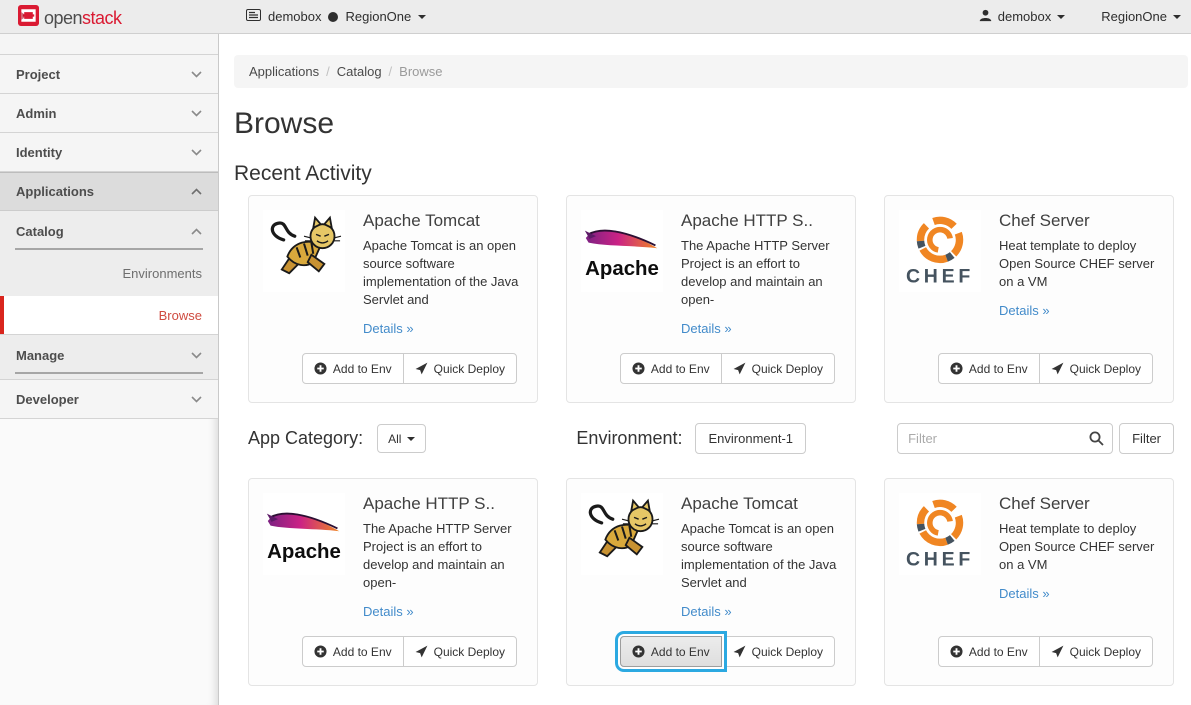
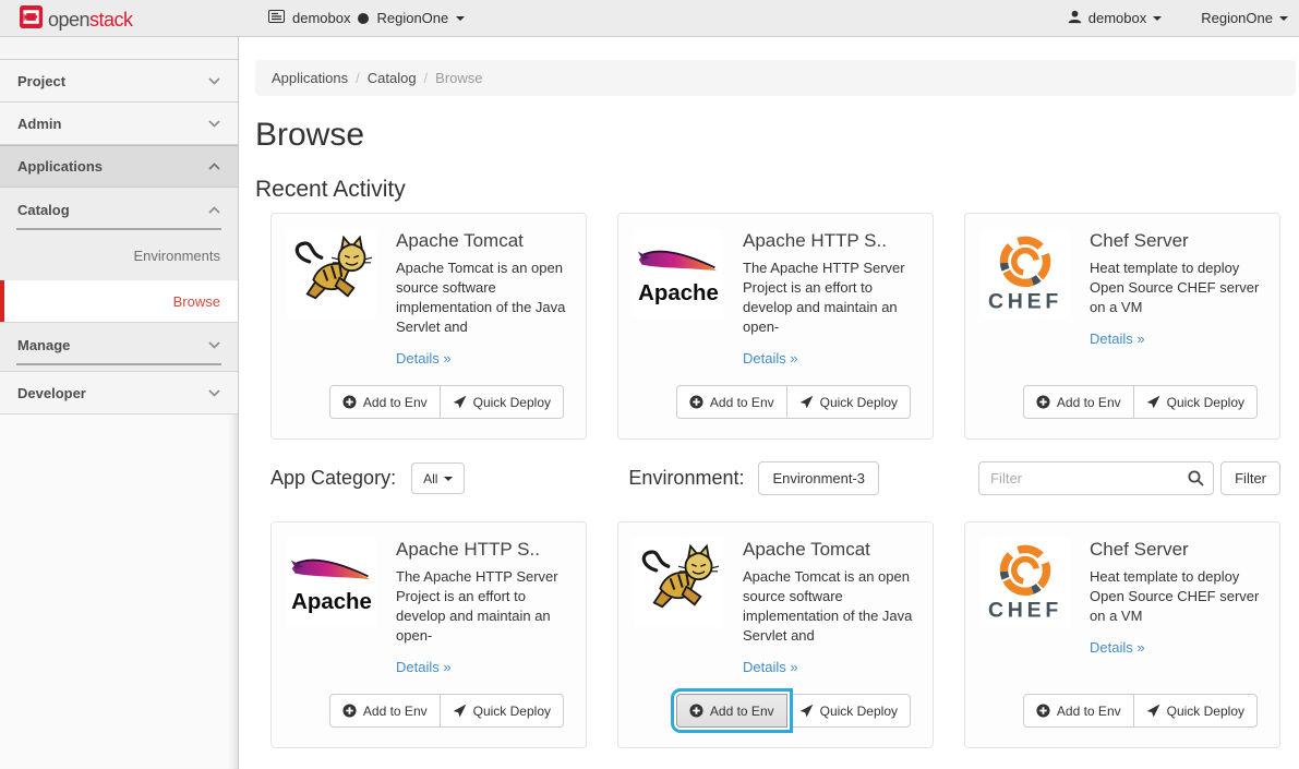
  openstack
  demobox
  RegionOne
  demobox
  RegionOne
  Project
  Admin
- Identity
  Applications
  Catalog
  Environments
  Browse
  Manage
  Developer
  Applications
  /
  Catalog
  /
  Browse
  Browse
  Recent Activity
  Apache Tomcat
  Apache Tomcat is an open source software implementation of the Java Servlet and
  Details »
  Add to Env
  Quick Deploy
  Apache
  Apache HTTP S..
  The Apache HTTP Server Project is an effort to develop and maintain an open-
  Details »
  Add to Env
  Quick Deploy
  CHEF
  Chef Server
  Heat template to deploy Open Source CHEF server on a VM
  Details »
  Add to Env
  Quick Deploy
  App Category:
  All
  Environment:
- Environment-1
+ Environment-3
  Filter
  Filter
  Apache
  Apache HTTP S..
  The Apache HTTP Server Project is an effort to develop and maintain an open-
  Details »
  Add to Env
  Quick Deploy
  Apache Tomcat
  Apache Tomcat is an open source software implementation of the Java Servlet and
  Details »
  Add to Env
  Quick Deploy
  CHEF
  Chef Server
  Heat template to deploy Open Source CHEF server on a VM
  Details »
  Add to Env
  Quick Deploy
